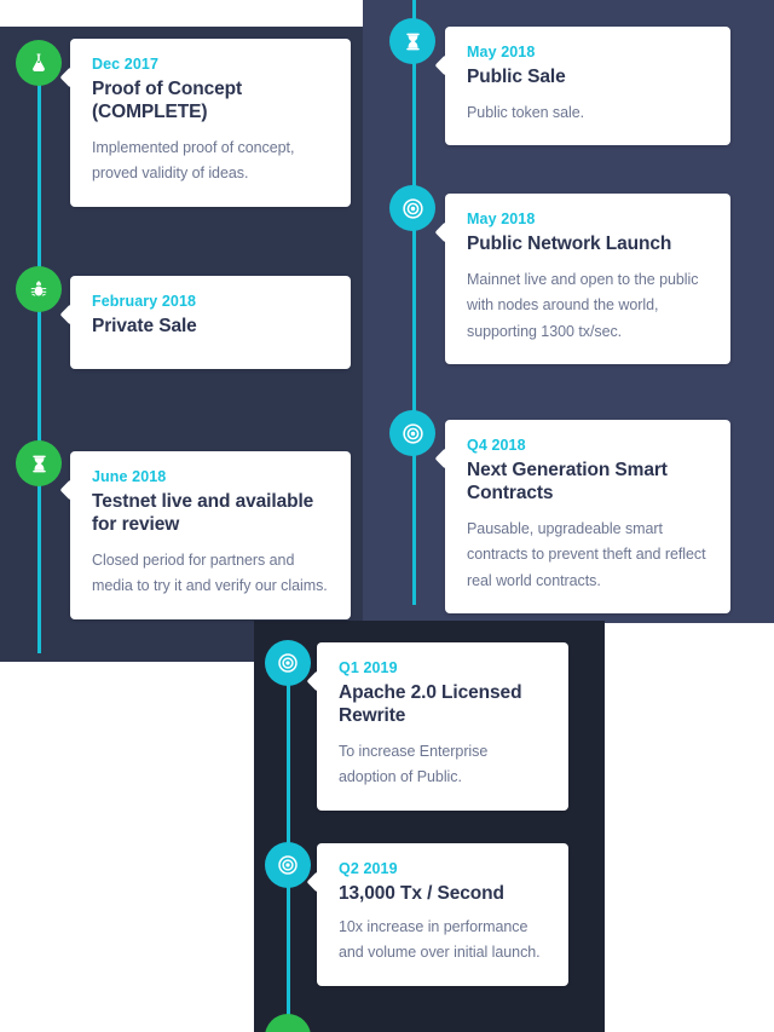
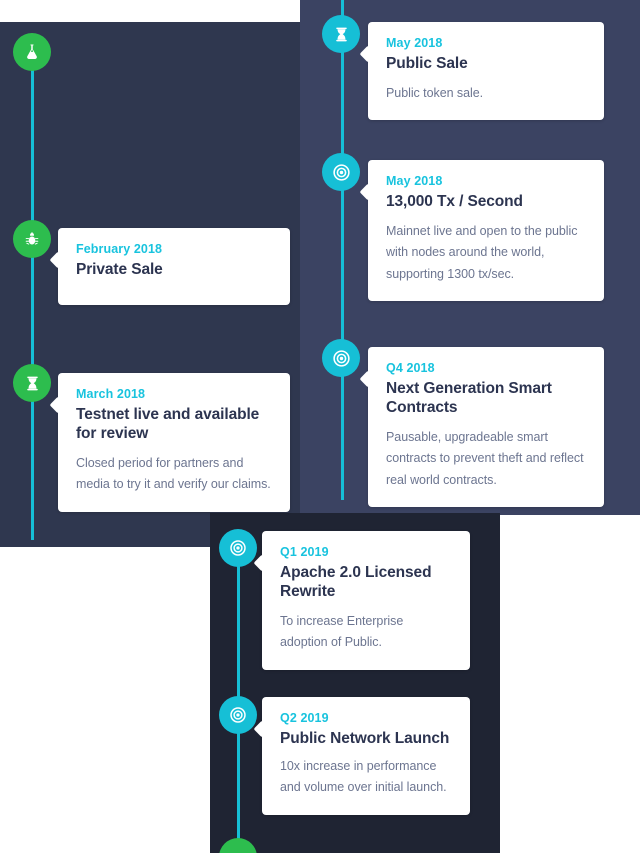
- Dec 2017
- Proof of Concept (COMPLETE)
- Implemented proof of concept, proved validity of ideas.
  February 2018
  Private Sale
- June 2018
+ March 2018
  Testnet live and available for review
  Closed period for partners and media to try it and verify our claims.
  May 2018
  Public Sale
  Public token sale.
  May 2018
- Public Network Launch
+ 13,000 Tx / Second
  Mainnet live and open to the public with nodes around the world, supporting 1300 tx/sec.
  Q4 2018
  Next Generation Smart Contracts
  Pausable, upgradeable smart contracts to prevent theft and reflect real world contracts.
  Q1 2019
  Apache 2.0 Licensed Rewrite
  To increase Enterprise adoption of Public.
  Q2 2019
- 13,000 Tx / Second
+ Public Network Launch
  10x increase in performance and volume over initial launch.
